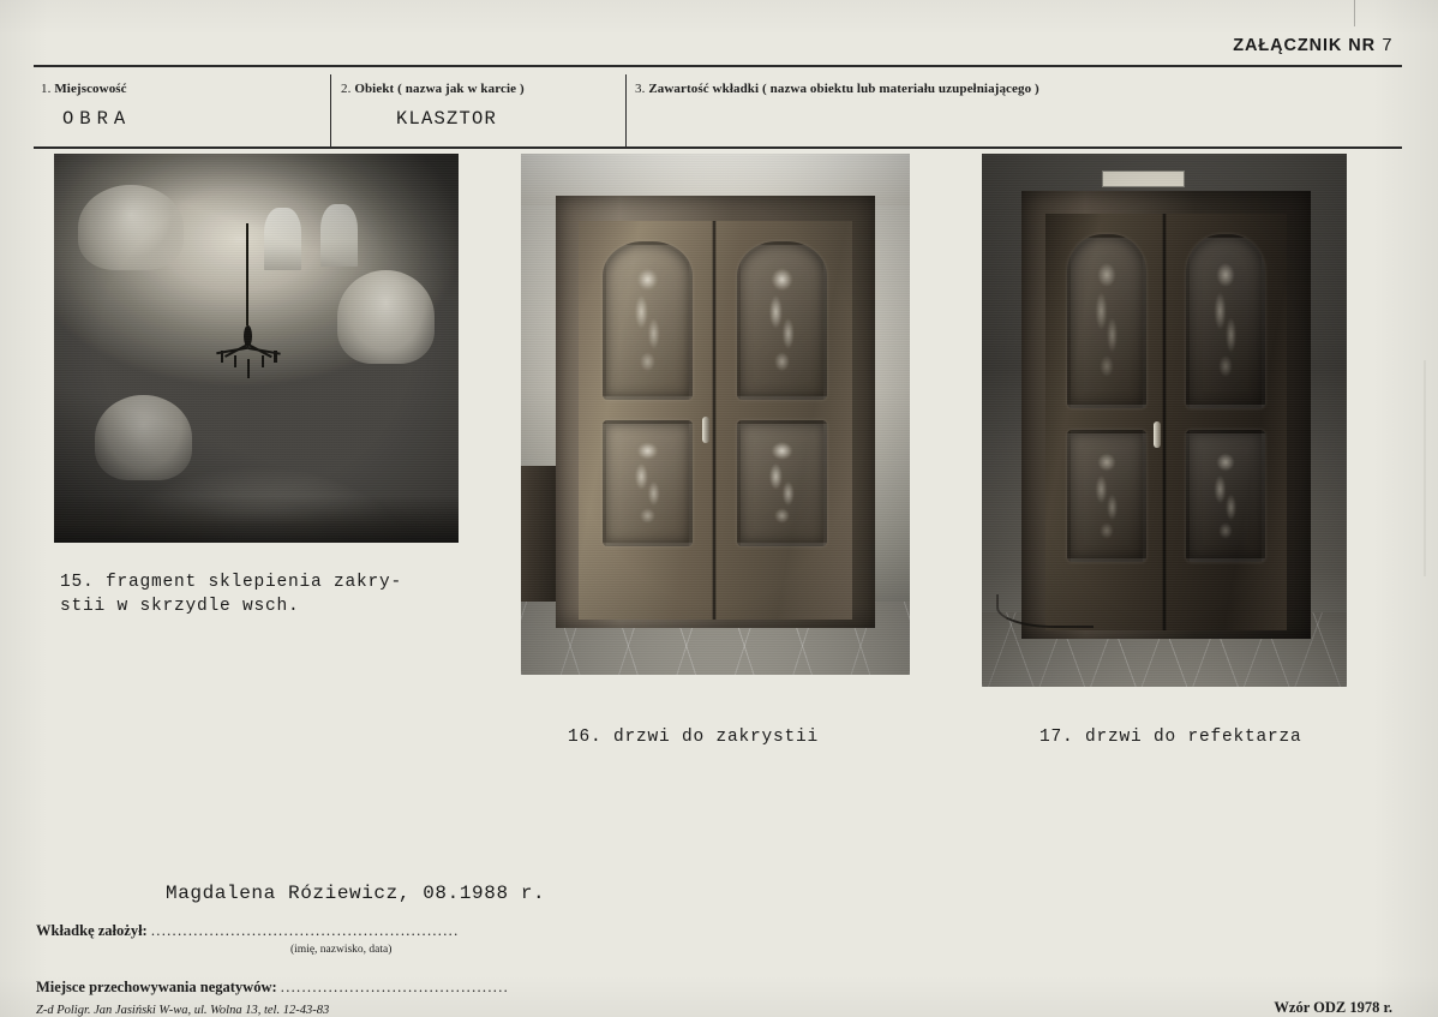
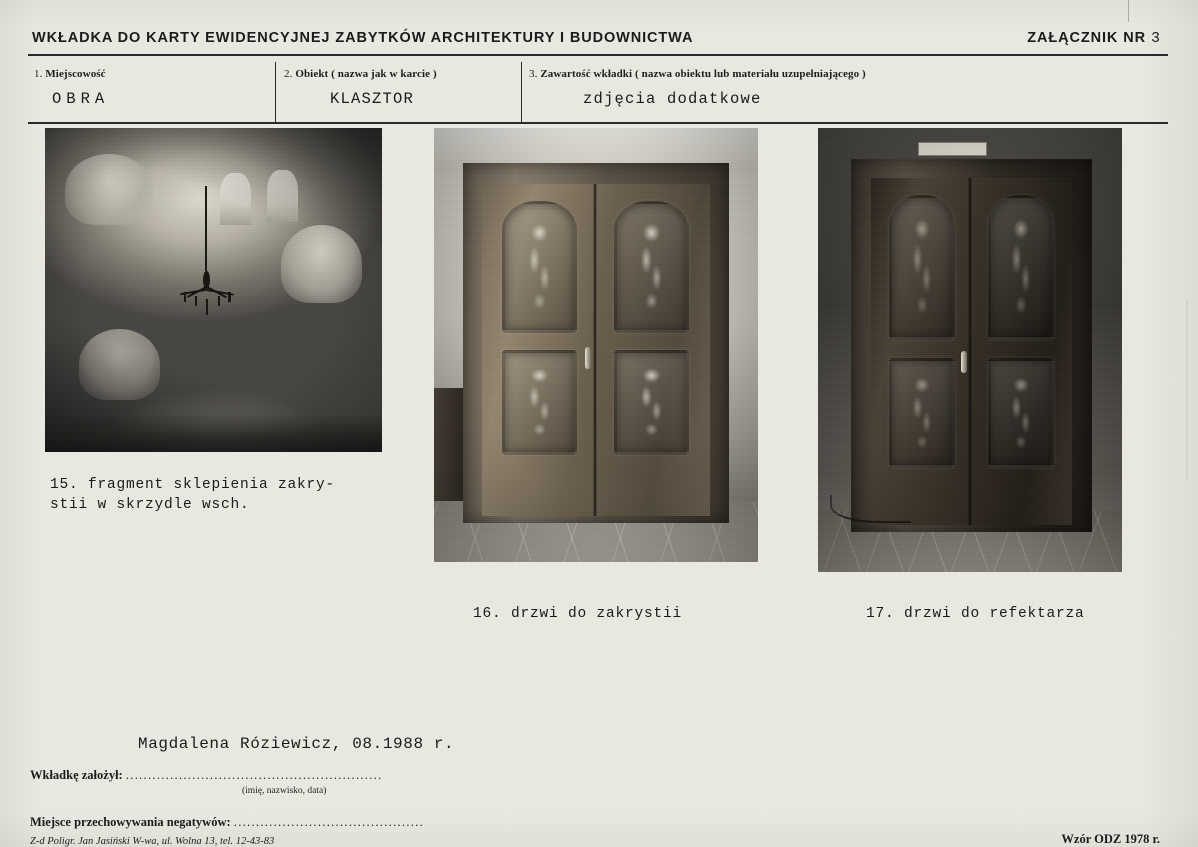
+ WKŁADKA DO KARTY EWIDENCYJNEJ ZABYTKÓW ARCHITEKTURY I BUDOWNICTWA
- ZAŁĄCZNIK NR 7
+ ZAŁĄCZNIK NR 3
  1. Miejscowość
  OBRA
  2. Obiekt ( nazwa jak w karcie )
  KLASZTOR
  3. Zawartość wkładki ( nazwa obiektu lub materiału uzupełniającego )
+ zdjęcia dodatkowe
  15. fragment sklepienia zakry-
  stii w skrzydle wsch.
  16. drzwi do zakrystii
  17. drzwi do refektarza
  Magdalena Róziewicz, 08.1988 r.
  Wkładkę założył: ..........................................................
  (imię, nazwisko, data)
  Miejsce przechowywania negatywów: ...........................................
  Z-d Poligr. Jan Jasiński W-wa, ul. Wolna 13, tel. 12-43-83
  Wzór ODZ 1978 r.
